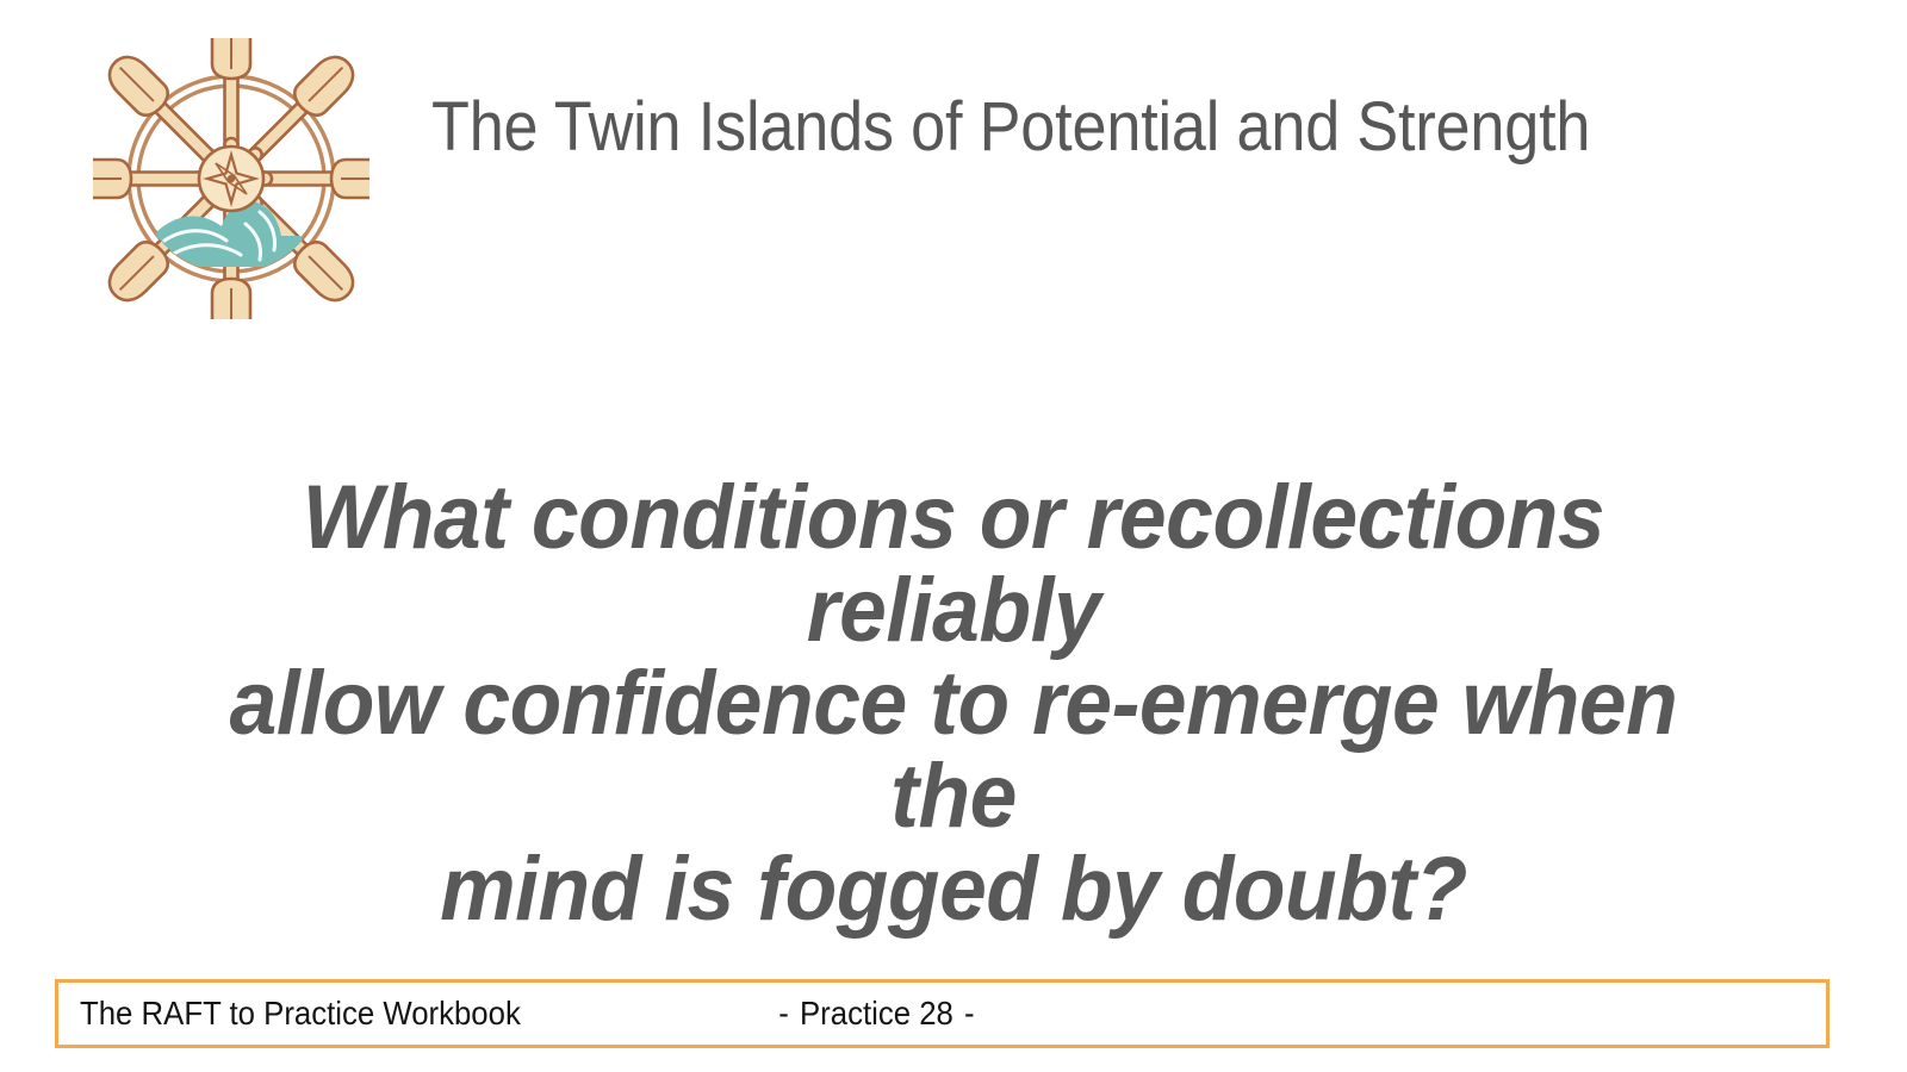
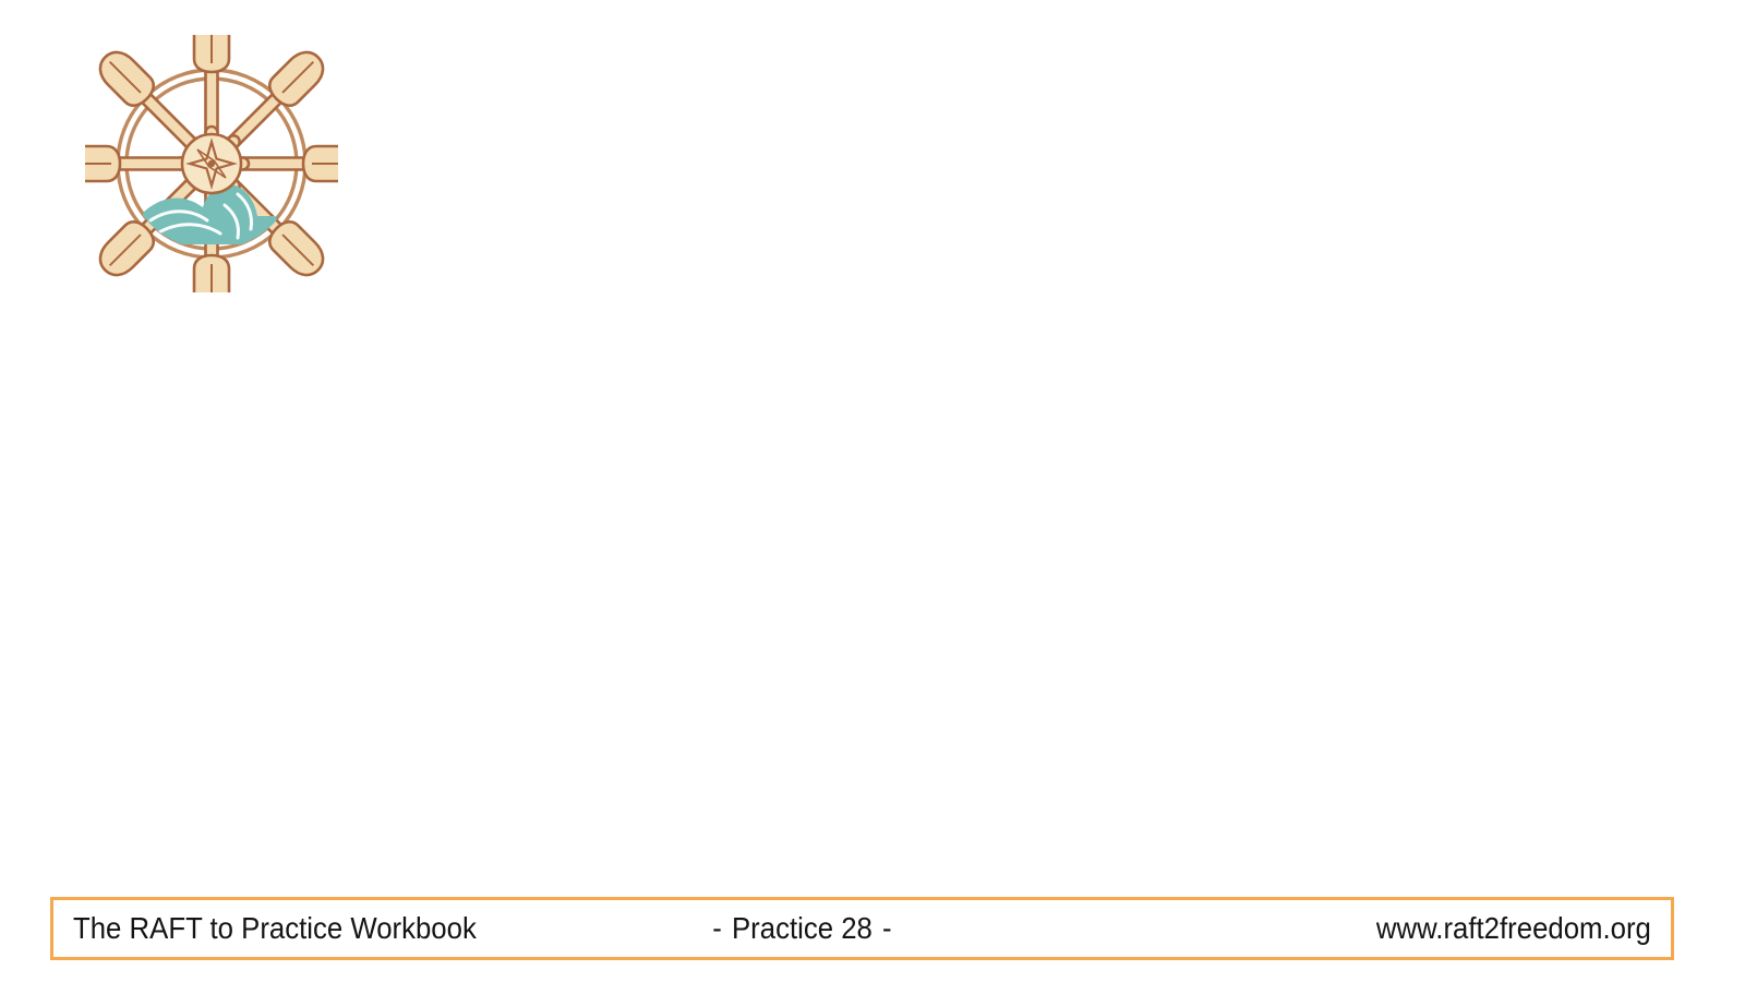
- The Twin Islands of Potential and Strength
- What conditions or recollections reliably
- allow confidence to re-emerge when the
- mind is fogged by doubt?
  The RAFT to Practice Workbook
  - Practice 28 -
+ www.raft2freedom.org
